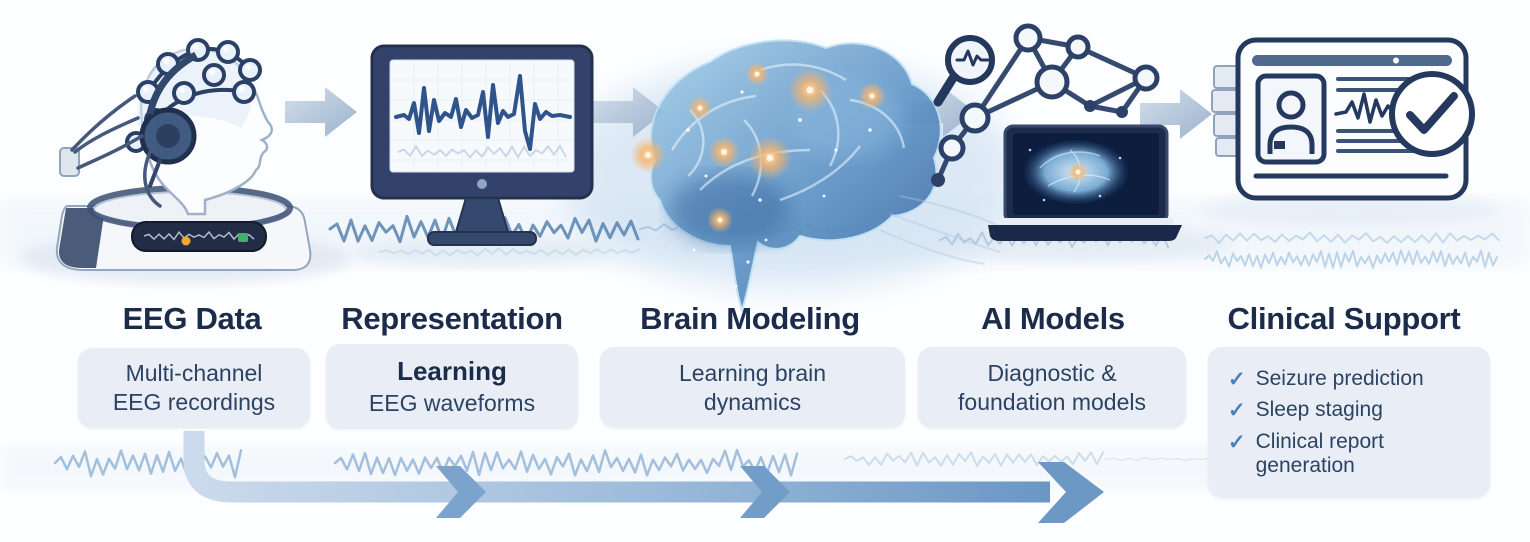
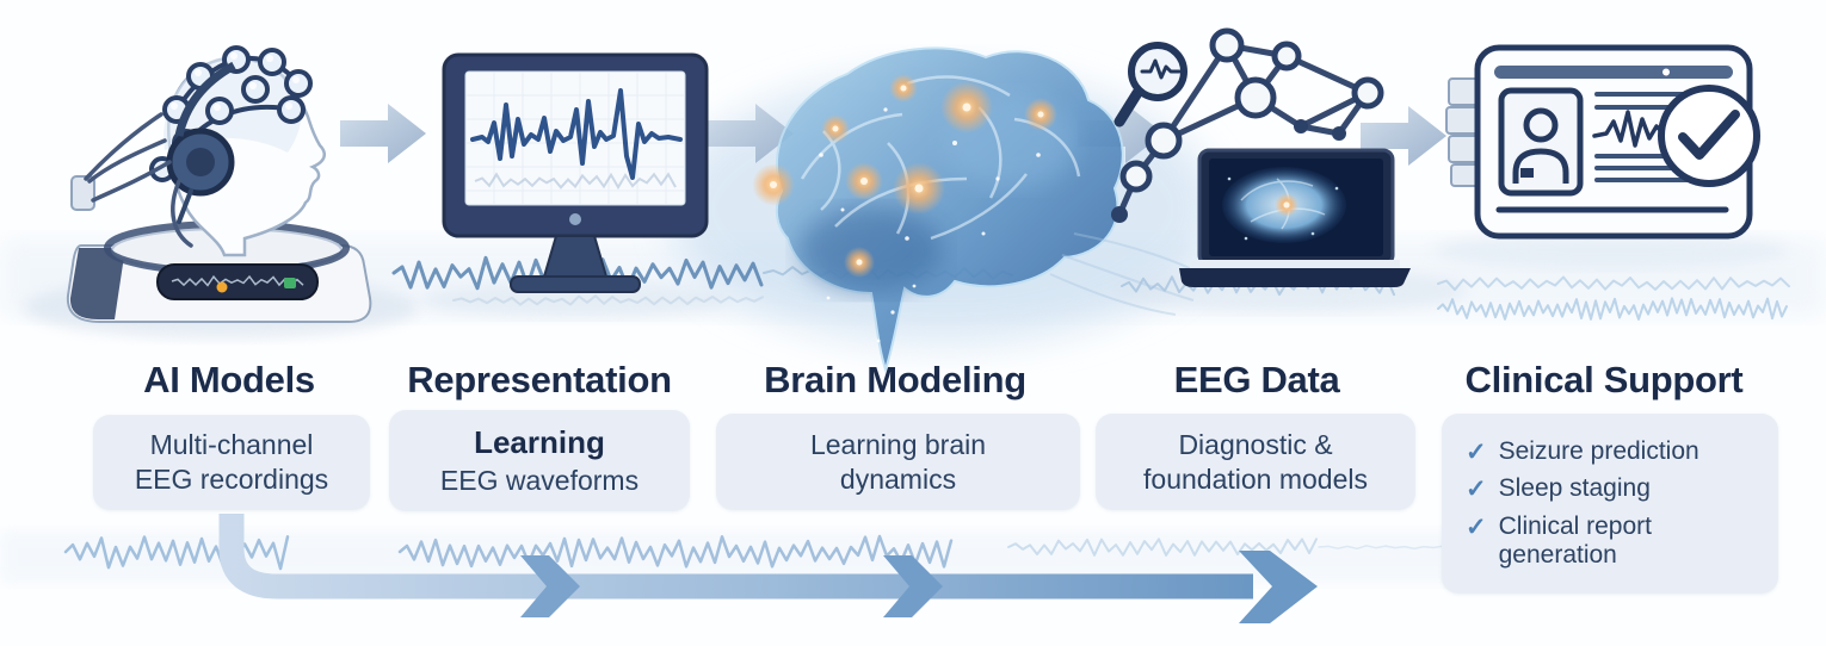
- EEG Data
+ AI Models
  Representation
  Brain Modeling
- AI Models
+ EEG Data
  Clinical Support
  Multi-channel
  EEG recordings
  Learning
  EEG waveforms
  Learning brain
  dynamics
  Diagnostic &
  foundation models
  ✓
  Seizure prediction
  ✓
  Sleep staging
  ✓
  Clinical report generation
